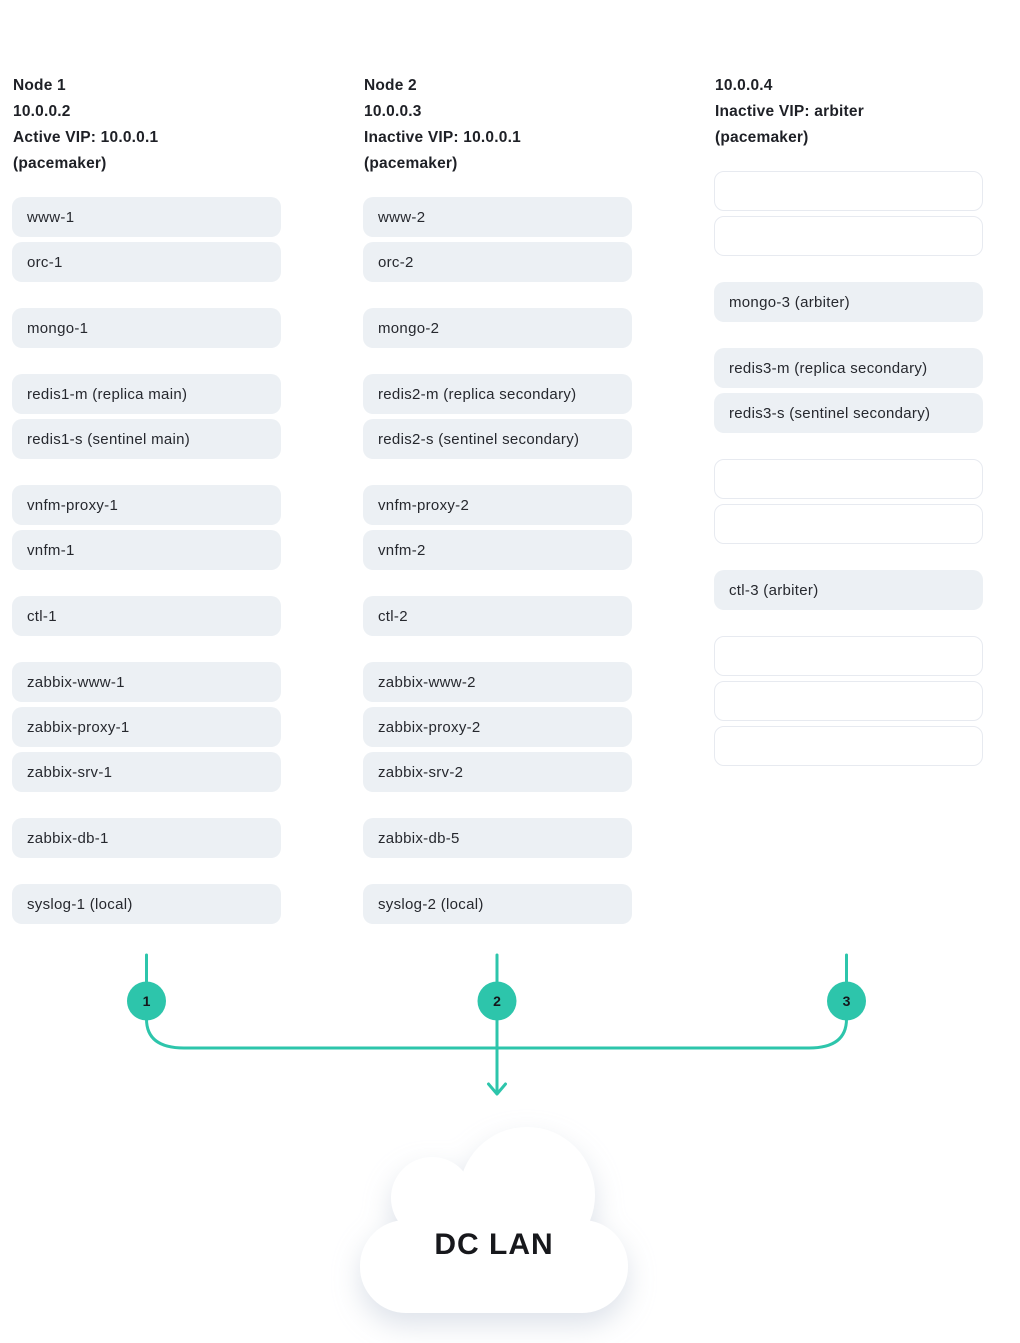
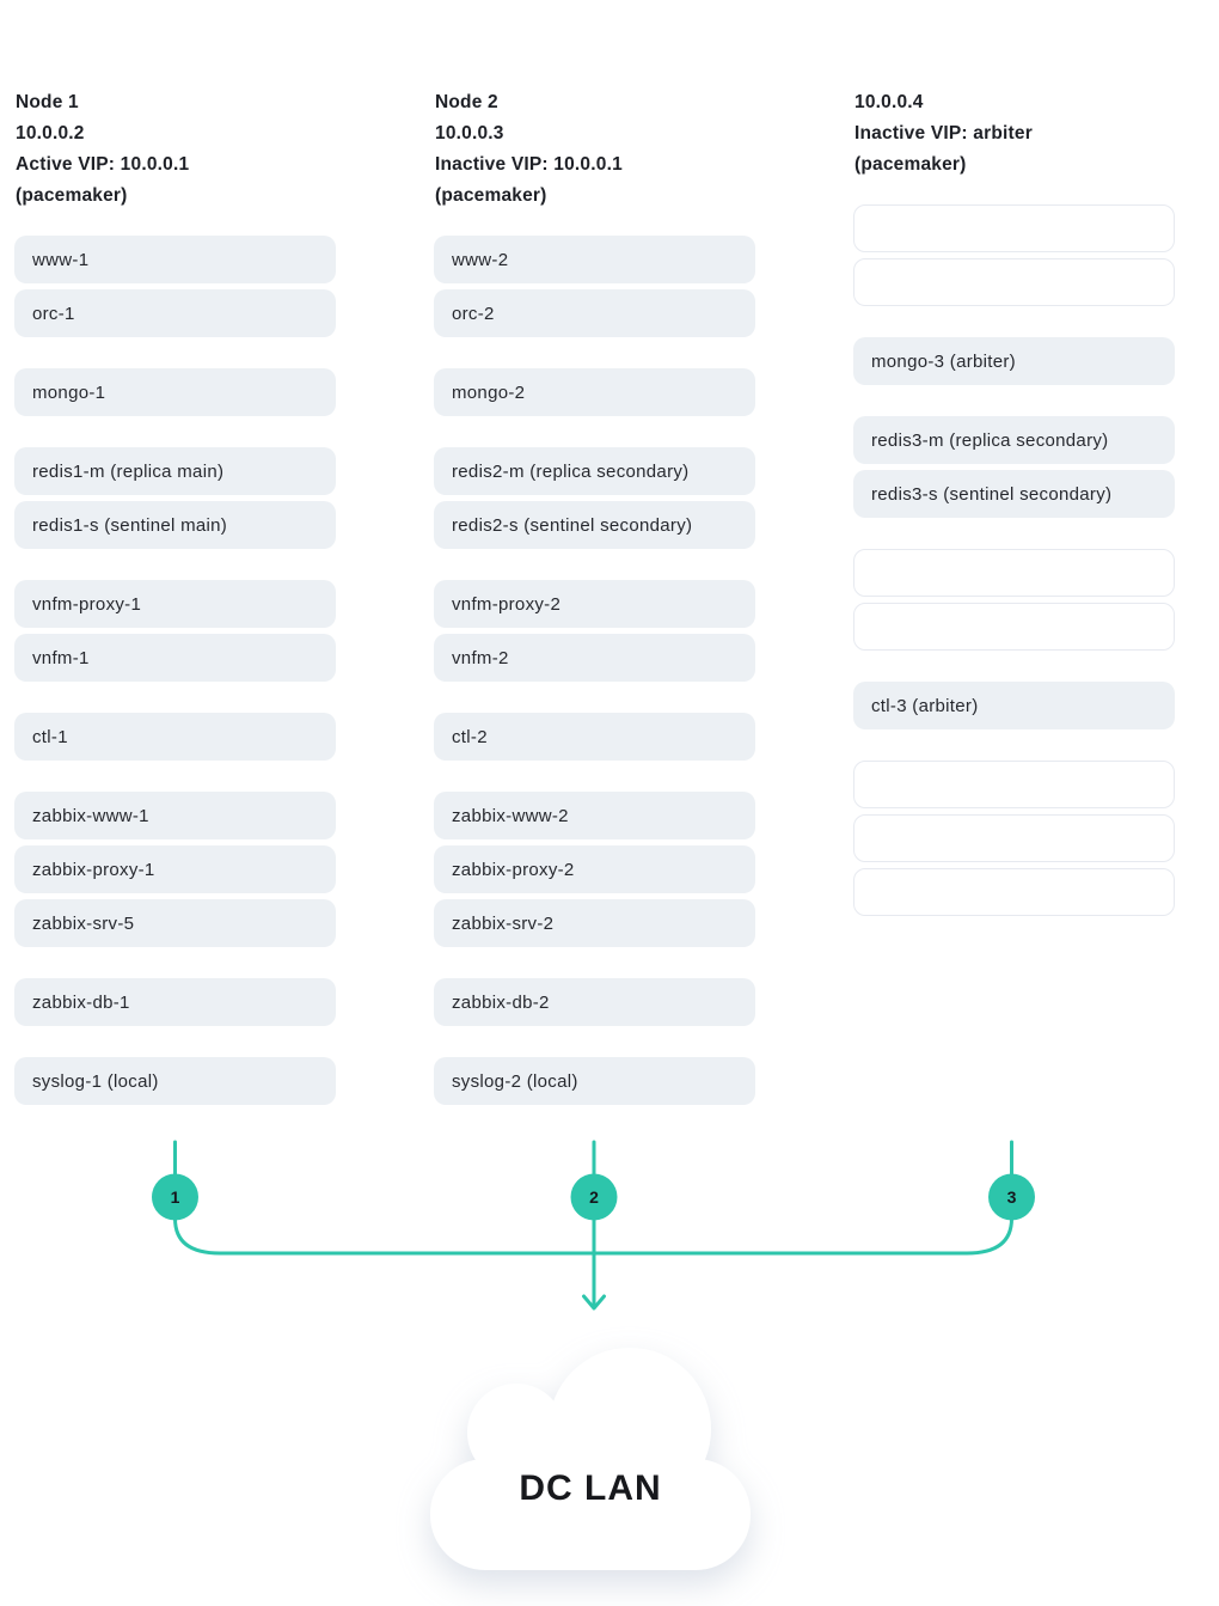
  Node 1
  10.0.0.2
  Active VIP: 10.0.0.1
  (pacemaker)
  www-1
  orc-1
  mongo-1
  redis1-m (replica main)
  redis1-s (sentinel main)
  vnfm-proxy-1
  vnfm-1
  ctl-1
  zabbix-www-1
  zabbix-proxy-1
- zabbix-srv-1
+ zabbix-srv-5
  zabbix-db-1
  syslog-1 (local)
  Node 2
  10.0.0.3
  Inactive VIP: 10.0.0.1
  (pacemaker)
  www-2
  orc-2
  mongo-2
  redis2-m (replica secondary)
  redis2-s (sentinel secondary)
  vnfm-proxy-2
  vnfm-2
  ctl-2
  zabbix-www-2
  zabbix-proxy-2
  zabbix-srv-2
- zabbix-db-5
+ zabbix-db-2
  syslog-2 (local)
  10.0.0.4
  Inactive VIP: arbiter
  (pacemaker)
  mongo-3 (arbiter)
  redis3-m (replica secondary)
  redis3-s (sentinel secondary)
  ctl-3 (arbiter)
  1
  2
  3
  DC LAN
